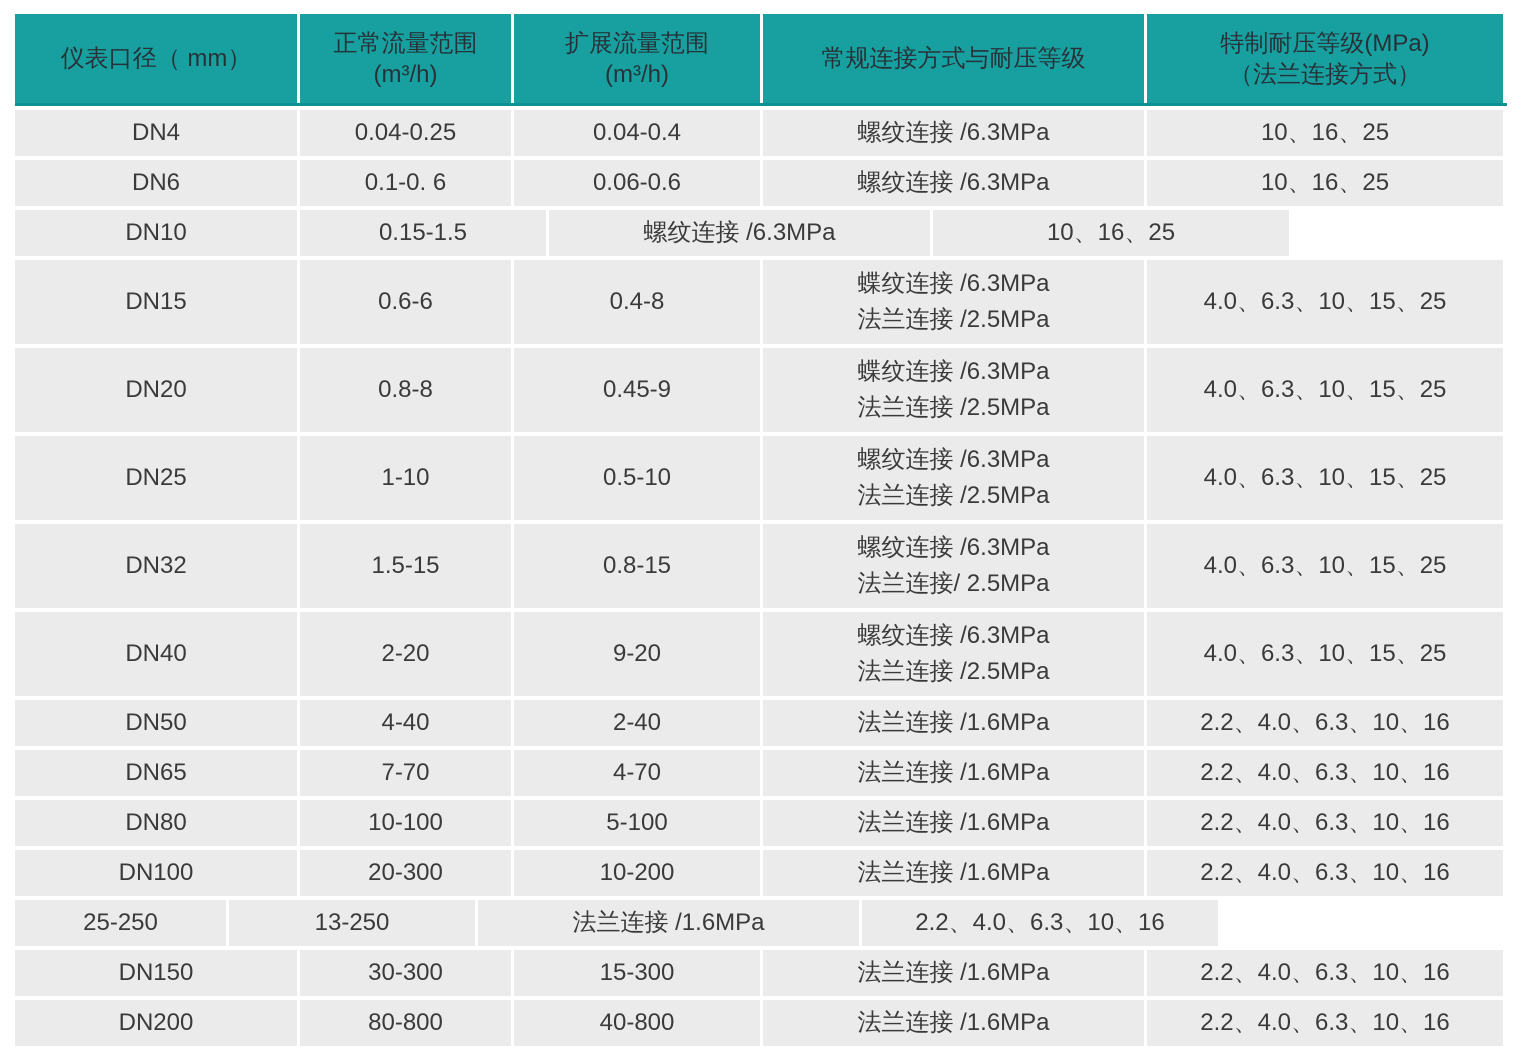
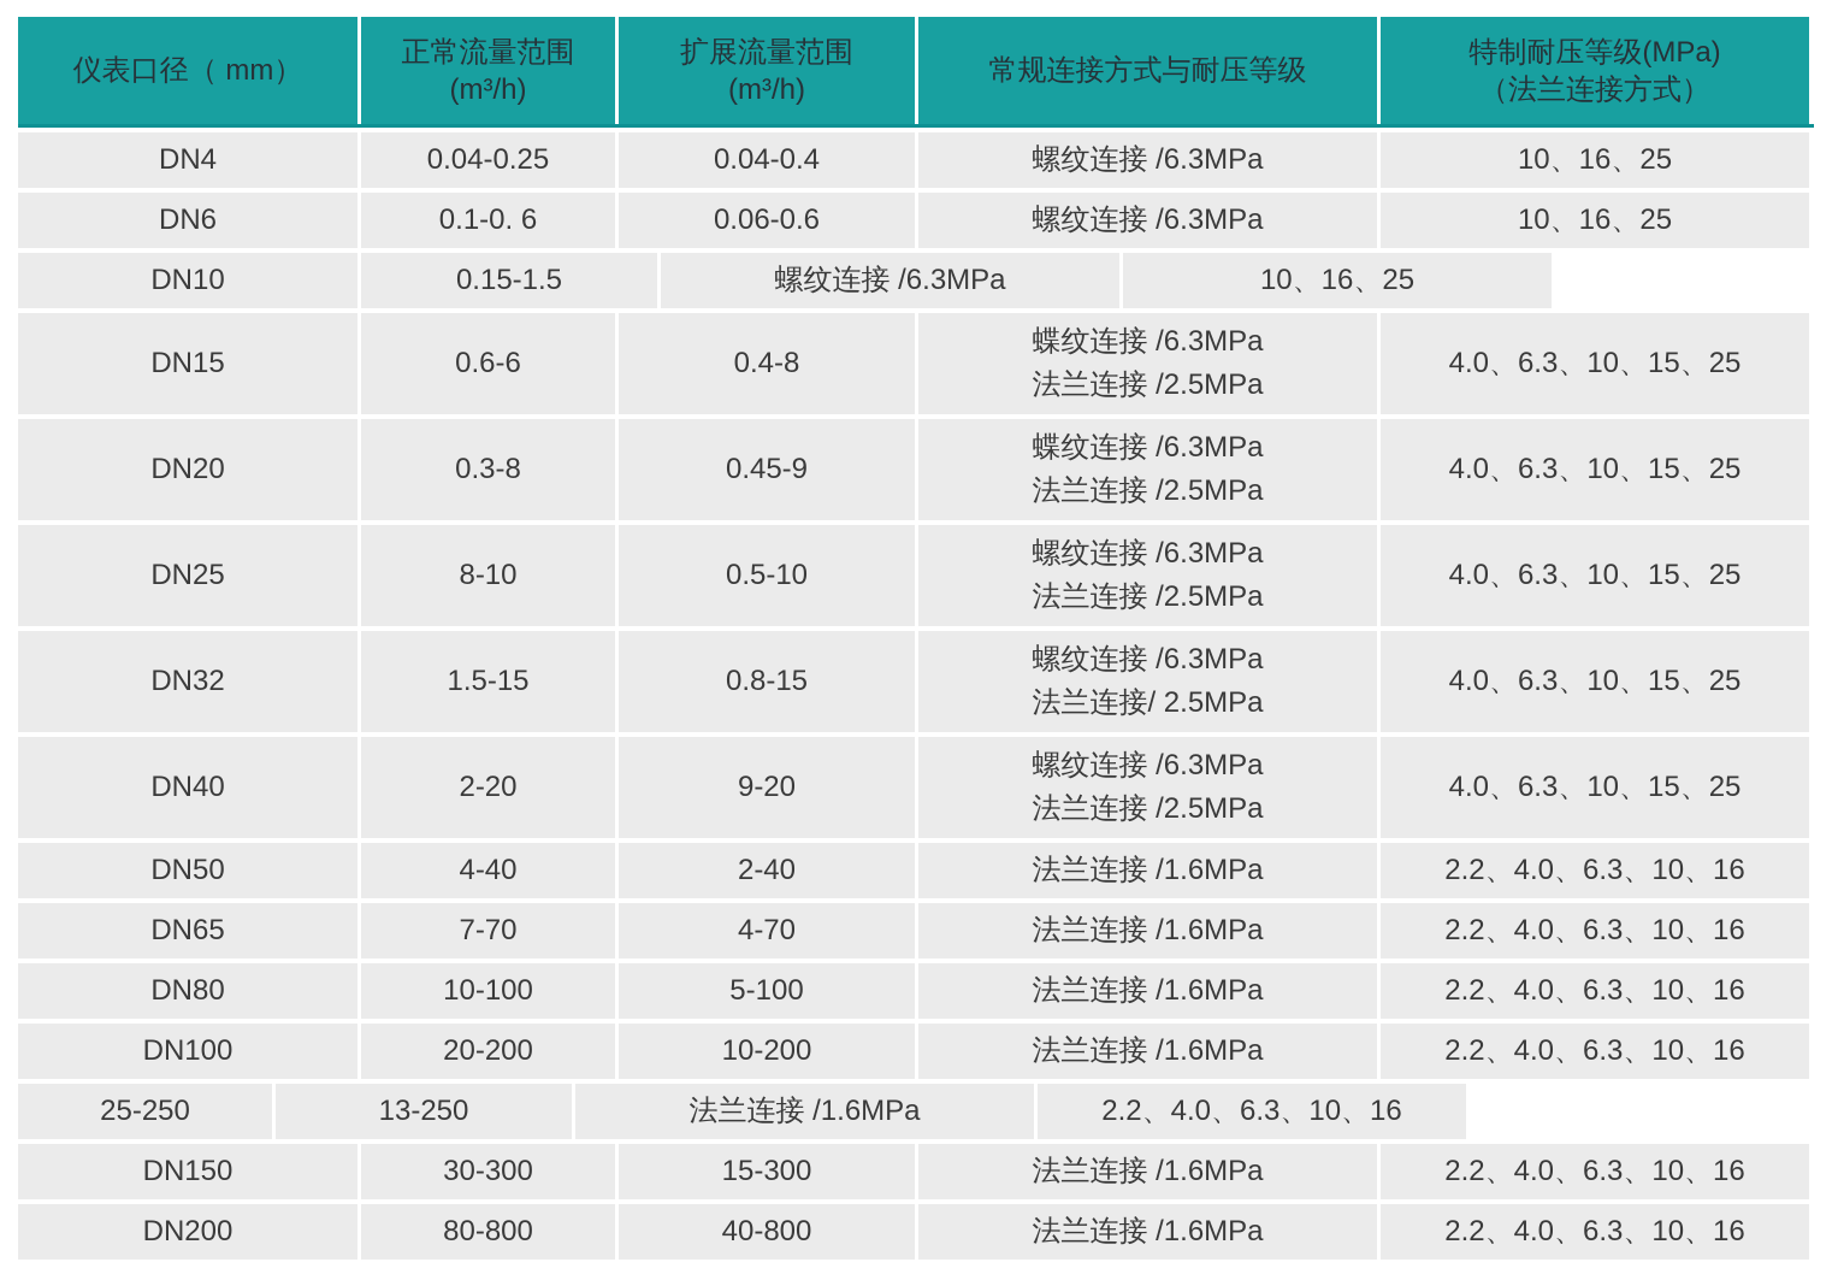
  仪表口径（ mm）
  正常流量范围
  (m³/h)
  扩展流量范围
  (m³/h)
  常规连接方式与耐压等级
  特制耐压等级(MPa)
  （法兰连接方式）
  DN4
  0.04-0.25
  0.04-0.4
  螺纹连接 /6.3MPa
  10、16、25
  DN6
  0.1-0. 6
  0.06-0.6
  螺纹连接 /6.3MPa
  10、16、25
  DN10
  0.15-1.5
  螺纹连接 /6.3MPa
  10、16、25
  DN15
  0.6-6
  0.4-8
  蝶纹连接 /6.3MPa
  法兰连接 /2.5MPa
  4.0、6.3、10、15、25
  DN20
- 0.8-8
+ 0.3-8
  0.45-9
  蝶纹连接 /6.3MPa
  法兰连接 /2.5MPa
  4.0、6.3、10、15、25
  DN25
- 1-10
+ 8-10
  0.5-10
  螺纹连接 /6.3MPa
  法兰连接 /2.5MPa
  4.0、6.3、10、15、25
  DN32
  1.5-15
  0.8-15
  螺纹连接 /6.3MPa
  法兰连接/ 2.5MPa
  4.0、6.3、10、15、25
  DN40
  2-20
  9-20
  螺纹连接 /6.3MPa
  法兰连接 /2.5MPa
  4.0、6.3、10、15、25
  DN50
  4-40
  2-40
  法兰连接 /1.6MPa
  2.2、4.0、6.3、10、16
  DN65
  7-70
  4-70
  法兰连接 /1.6MPa
  2.2、4.0、6.3、10、16
  DN80
  10-100
  5-100
  法兰连接 /1.6MPa
  2.2、4.0、6.3、10、16
  DN100
- 20-300
+ 20-200
  10-200
  法兰连接 /1.6MPa
  2.2、4.0、6.3、10、16
  25-250
  13-250
  法兰连接 /1.6MPa
  2.2、4.0、6.3、10、16
  DN150
  30-300
  15-300
  法兰连接 /1.6MPa
  2.2、4.0、6.3、10、16
  DN200
  80-800
  40-800
  法兰连接 /1.6MPa
  2.2、4.0、6.3、10、16
